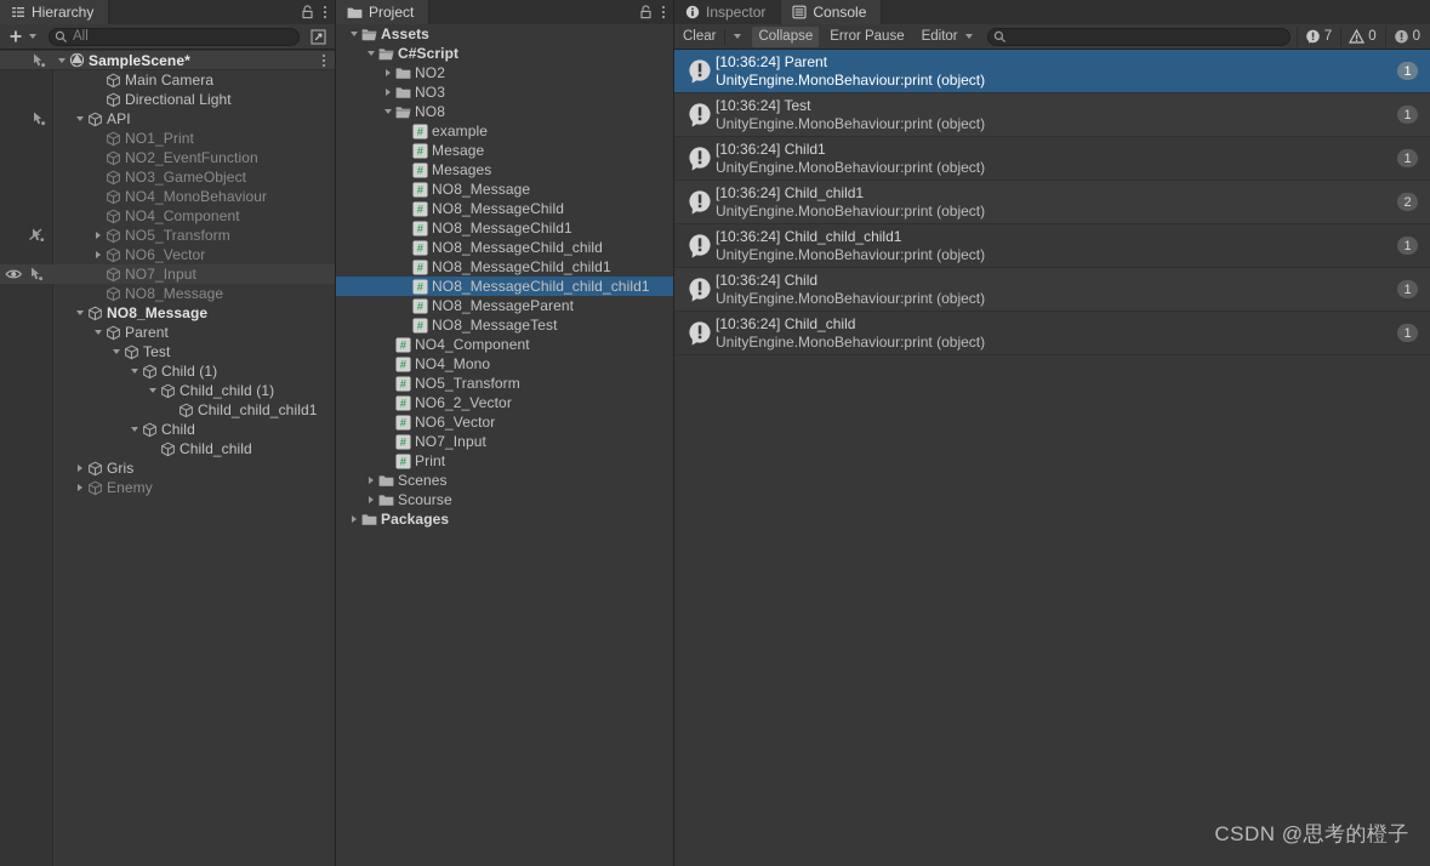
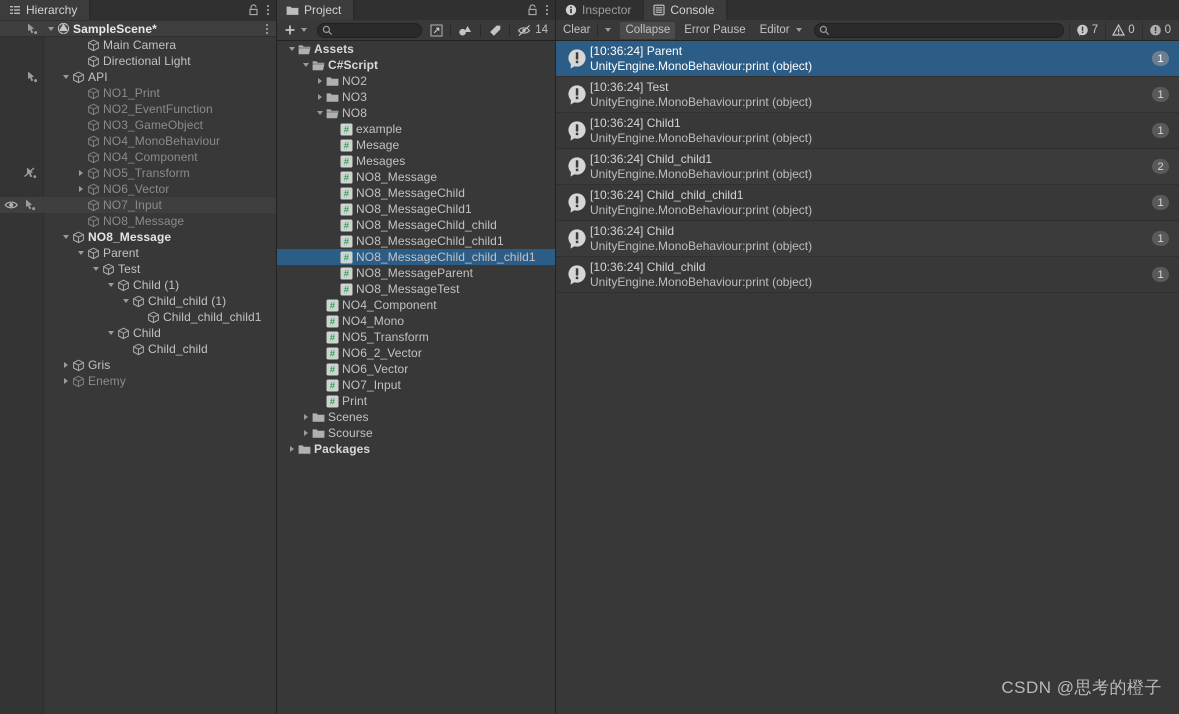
  Hierarchy
- All
  SampleScene*
  Main Camera
  Directional Light
  API
  NO1_Print
  NO2_EventFunction
  NO3_GameObject
  NO4_MonoBehaviour
  NO4_Component
  NO5_Transform
  NO6_Vector
  NO7_Input
  NO8_Message
  NO8_Message
  Parent
  Test
  Child (1)
  Child_child (1)
  Child_child_child1
  Child
  Child_child
  Gris
  Enemy
  Project
+ 14
  Assets
  C#Script
  NO2
  NO3
  NO8
  #
  example
  #
  Mesage
  #
  Mesages
  #
  NO8_Message
  #
  NO8_MessageChild
  #
  NO8_MessageChild1
  #
  NO8_MessageChild_child
  #
  NO8_MessageChild_child1
  #
  NO8_MessageChild_child_child1
  #
  NO8_MessageParent
  #
  NO8_MessageTest
  #
  NO4_Component
  #
  NO4_Mono
  #
  NO5_Transform
  #
  NO6_2_Vector
  #
  NO6_Vector
  #
  NO7_Input
  #
  Print
  Scenes
  Scourse
  Packages
  Inspector
  Console
  Clear
  Collapse
  Error Pause
  Editor
  7
  0
  0
  [10:36:24] Parent
  UnityEngine.MonoBehaviour:print (object)
  1
  [10:36:24] Test
  UnityEngine.MonoBehaviour:print (object)
  1
  [10:36:24] Child1
  UnityEngine.MonoBehaviour:print (object)
  1
  [10:36:24] Child_child1
  UnityEngine.MonoBehaviour:print (object)
  2
  [10:36:24] Child_child_child1
  UnityEngine.MonoBehaviour:print (object)
  1
  [10:36:24] Child
  UnityEngine.MonoBehaviour:print (object)
  1
  [10:36:24] Child_child
  UnityEngine.MonoBehaviour:print (object)
  1
  CSDN @思考的橙子
